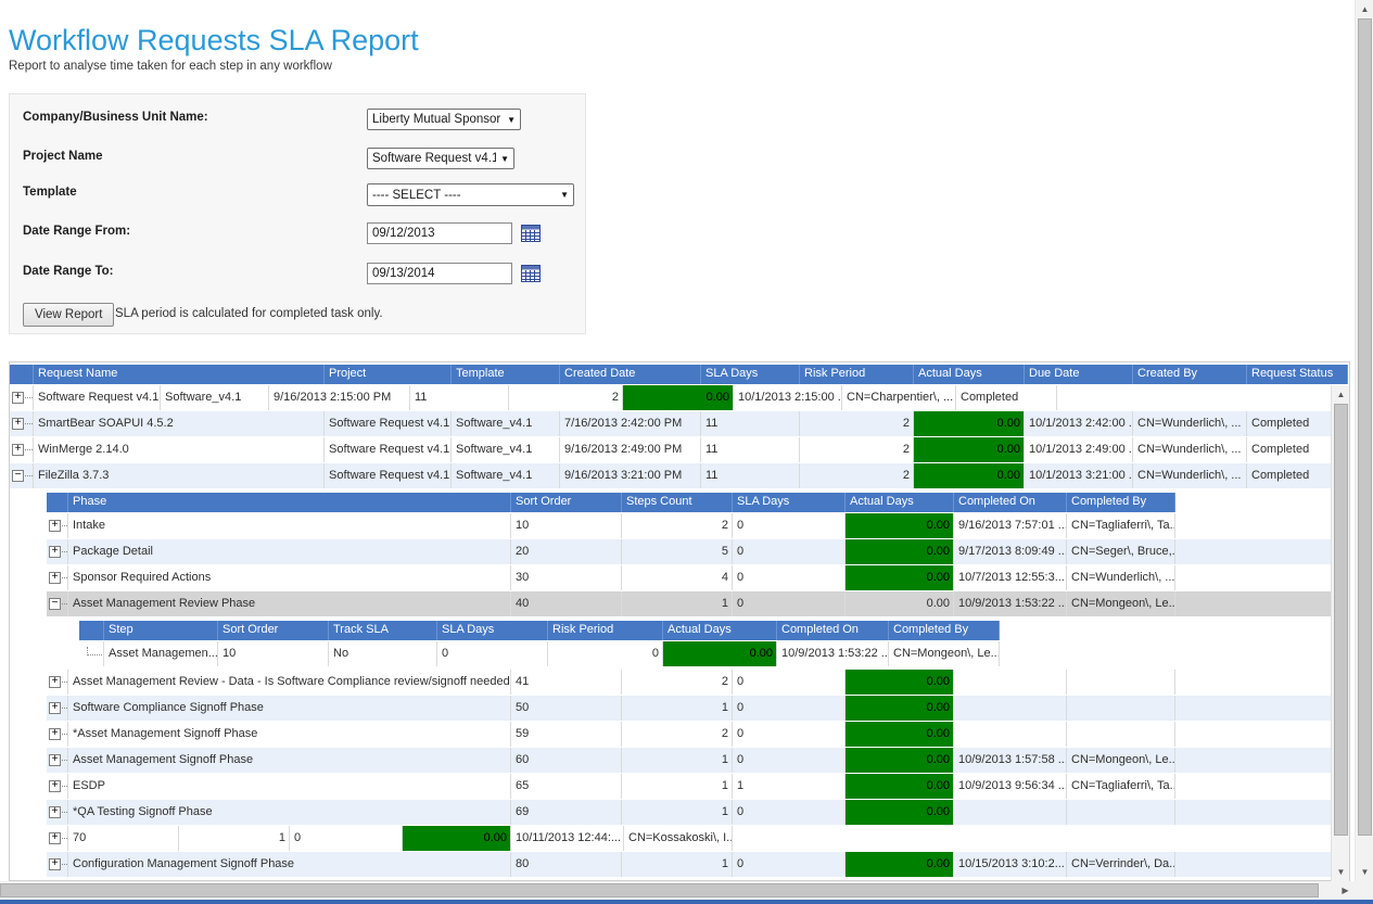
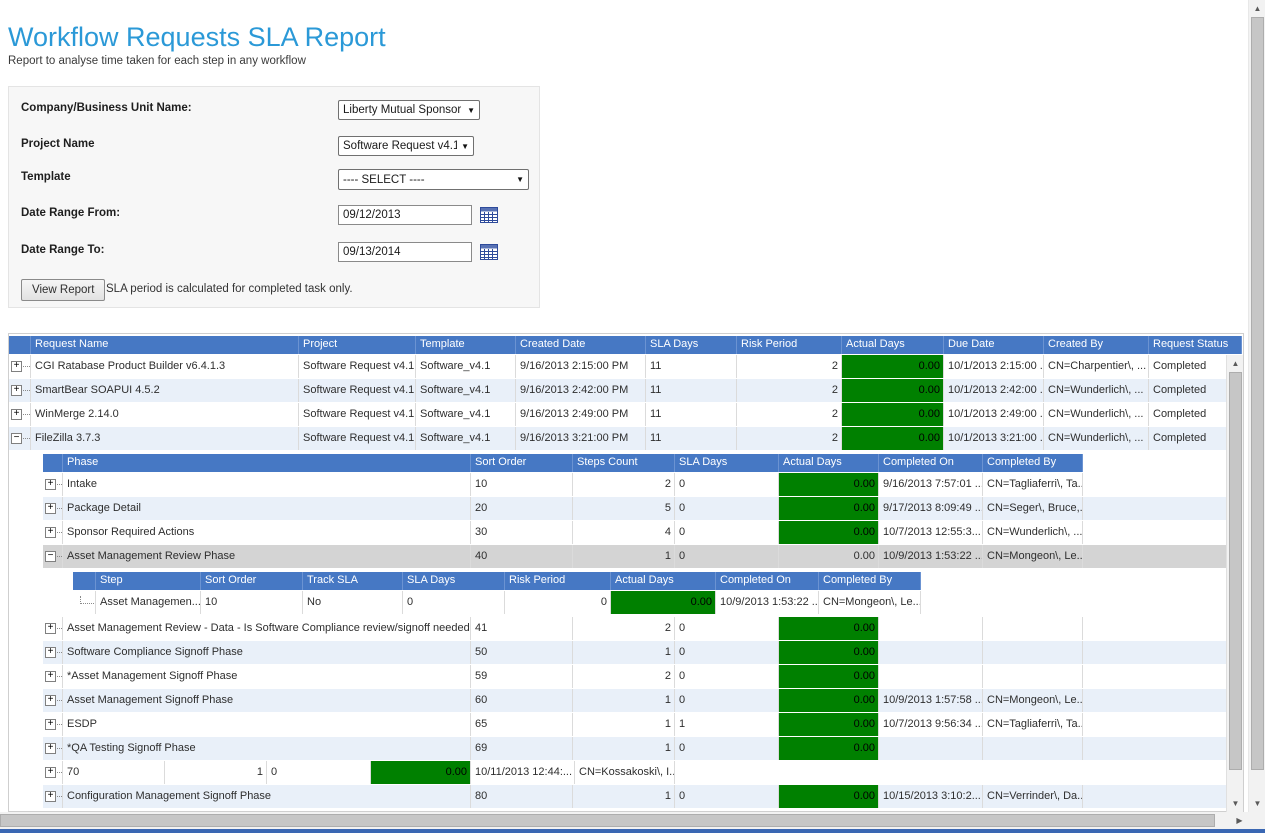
  Workflow Requests SLA Report
  Report to analyse time taken for each step in any workflow
  Company/Business Unit Name:
  Liberty Mutual Sponsor
  ▼
  Project Name
  Software Request v4.1
  ▼
  Template
  ---- SELECT ----
  ▼
  Date Range From:
  09/12/2013
  Date Range To:
  09/13/2014
  View Report
  SLA period is calculated for completed task only.
  Request Name
  Project
  Template
  Created Date
  SLA Days
  Risk Period
  Actual Days
  Due Date
  Created By
  Request Status
  +
+ CGI Ratabase Product Builder v6.4.1.3
  Software Request v4.1
  Software_v4.1
  9/16/2013 2:15:00 PM
  11
  2
  0.00
  10/1/2013 2:15:00 .
  CN=Charpentier\, ...
  Completed
  +
  SmartBear SOAPUI 4.5.2
  Software Request v4.1
  Software_v4.1
- 7/16/2013 2:42:00 PM
+ 9/16/2013 2:42:00 PM
  11
  2
  0.00
  10/1/2013 2:42:00 .
  CN=Wunderlich\, ...
  Completed
  +
  WinMerge 2.14.0
  Software Request v4.1
  Software_v4.1
  9/16/2013 2:49:00 PM
  11
  2
  0.00
  10/1/2013 2:49:00 .
  CN=Wunderlich\, ...
  Completed
  −
  FileZilla 3.7.3
  Software Request v4.1
  Software_v4.1
  9/16/2013 3:21:00 PM
  11
  2
  0.00
  10/1/2013 3:21:00 .
  CN=Wunderlich\, ...
  Completed
  Phase
  Sort Order
  Steps Count
  SLA Days
  Actual Days
  Completed On
  Completed By
  +
  Intake
  10
  2
  0
  0.00
  9/16/2013 7:57:01 ...
  CN=Tagliaferri\, Ta..
  +
  Package Detail
  20
  5
  0
  0.00
  9/17/2013 8:09:49 ...
  CN=Seger\, Bruce,.
  +
  Sponsor Required Actions
  30
  4
  0
  0.00
  10/7/2013 12:55:3...
  CN=Wunderlich\, ...
  −
  Asset Management Review Phase
  40
  1
  0
  0.00
  10/9/2013 1:53:22 ...
  CN=Mongeon\, Le..
  Step
  Sort Order
  Track SLA
  SLA Days
  Risk Period
  Actual Days
  Completed On
  Completed By
  Asset Managemen...
  10
  No
  0
  0
  0.00
  10/9/2013 1:53:22 ..
  CN=Mongeon\, Le...
  +
  Asset Management Review - Data - Is Software Compliance review/signoff needed
  41
  2
  0
  0.00
  +
  Software Compliance Signoff Phase
  50
  1
  0
  0.00
  +
  *Asset Management Signoff Phase
  59
  2
  0
  0.00
  +
  Asset Management Signoff Phase
  60
  1
  0
  0.00
  10/9/2013 1:57:58 ...
  CN=Mongeon\, Le..
  +
  ESDP
  65
  1
  1
  0.00
- 10/9/2013 9:56:34 ...
+ 10/7/2013 9:56:34 ...
  CN=Tagliaferri\, Ta..
  +
  *QA Testing Signoff Phase
  69
  1
  0
  0.00
  +
  70
  1
  0
  0.00
  10/11/2013 12:44:...
  CN=Kossakoski\, I..
  +
  Configuration Management Signoff Phase
  80
  1
  0
  0.00
  10/15/2013 3:10:2...
  CN=Verrinder\, Da..
  ▲
  ▼
  ▲
  ▼
  ▶
